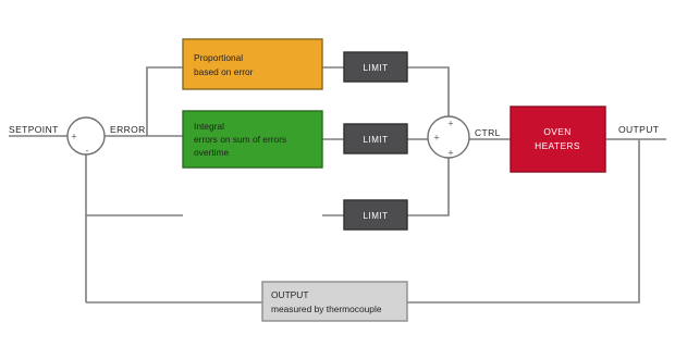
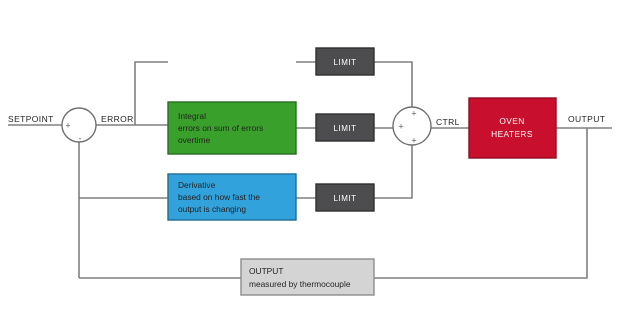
  +
  -
  +
  +
  +
  SETPOINT
  ERROR
  CTRL
  OUTPUT
- Proportional
- based on error
  Integral
  errors on sum of errors
  overtime
+ Derivative
+ based on how fast the
+ output is changing
  LIMIT
  LIMIT
  LIMIT
  OVEN
  HEATERS
  OUTPUT
  measured by thermocouple
